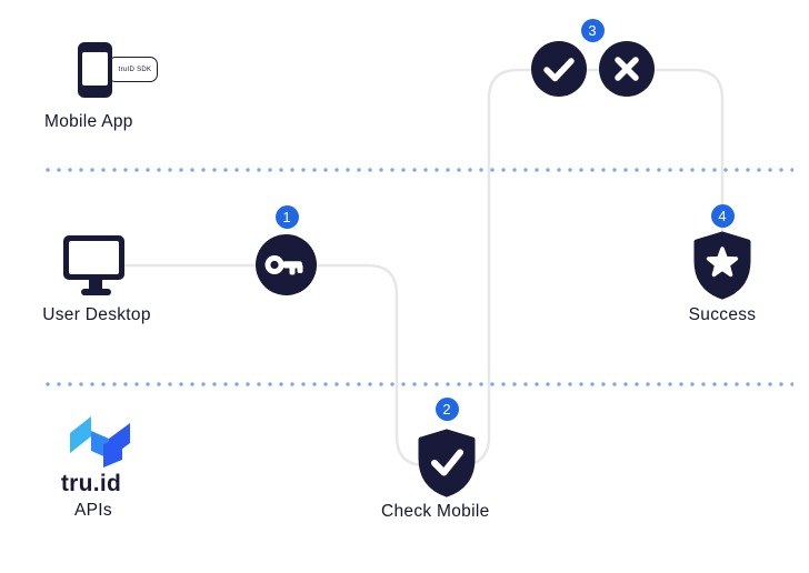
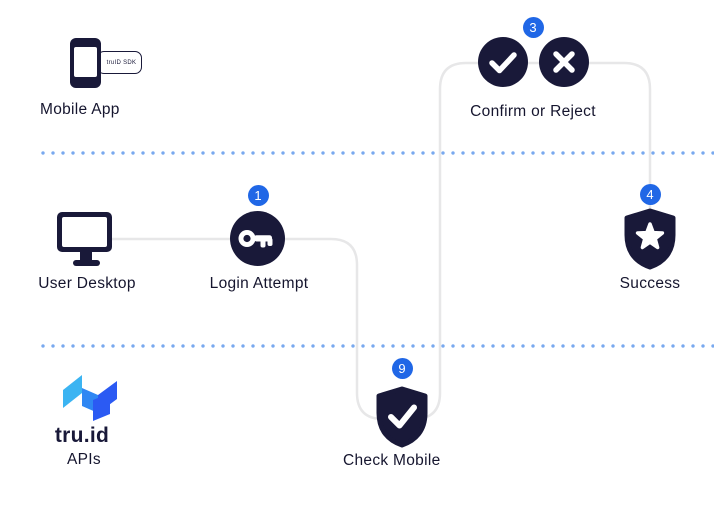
  Mobile App
  3
+ Confirm or Reject
  User Desktop
  1
+ Login Attempt
  4
  Success
  tru.id
  APIs
- 2
+ 9
  Check Mobile
